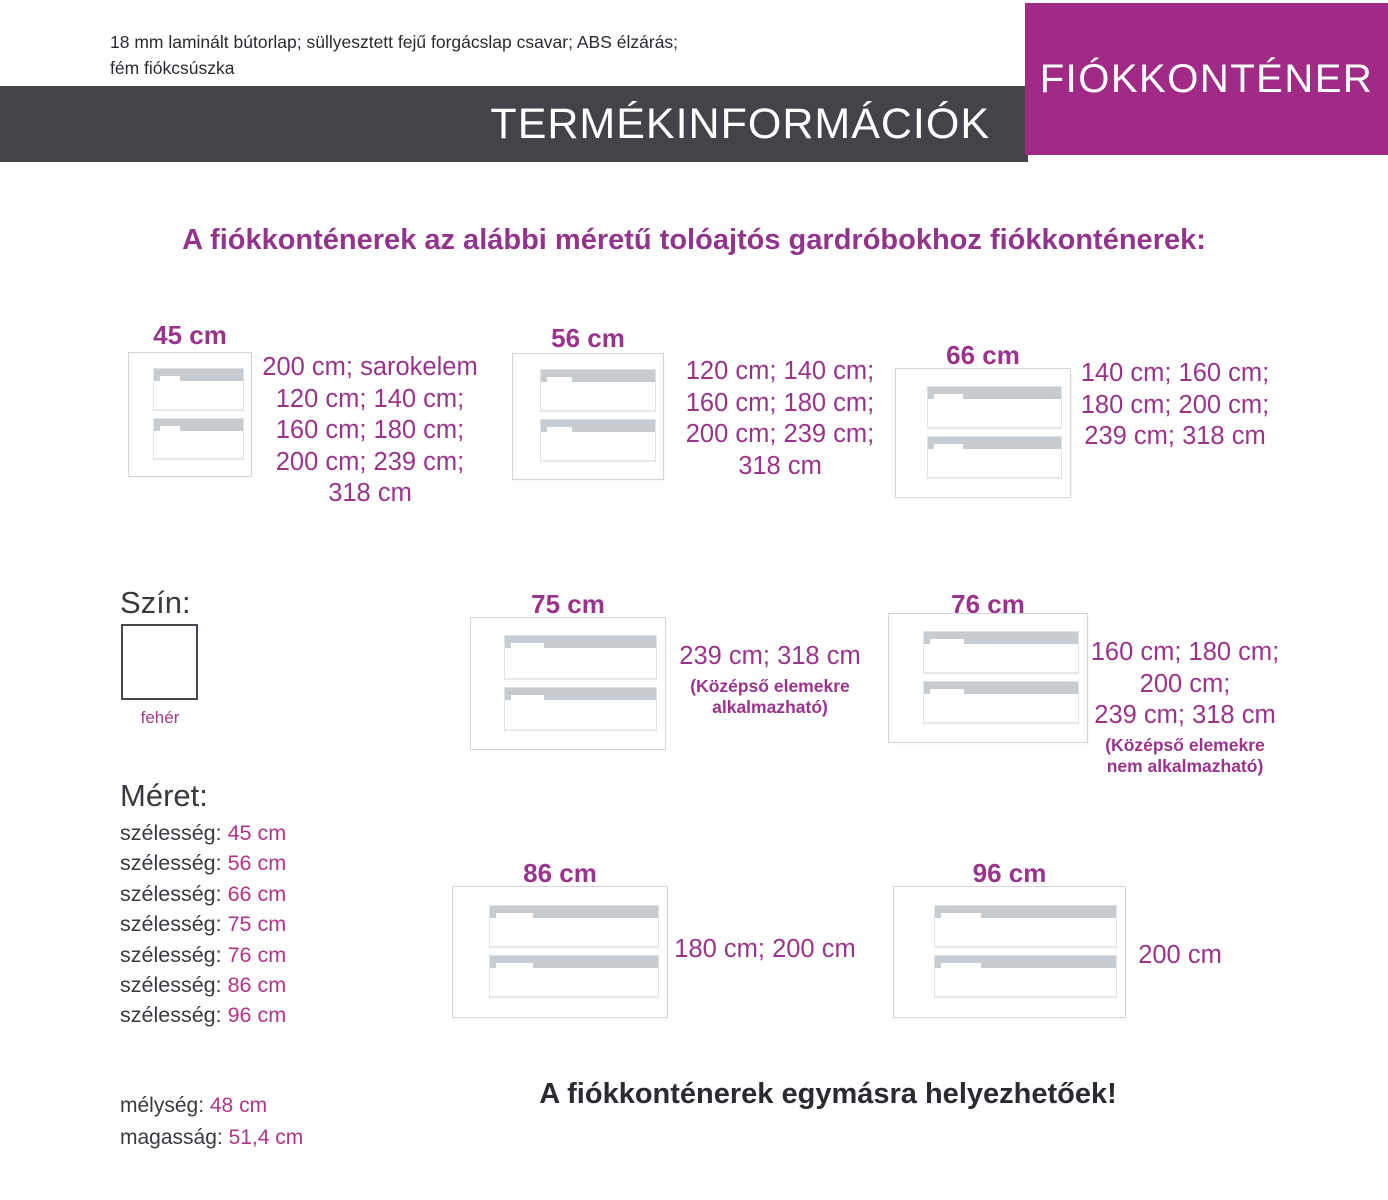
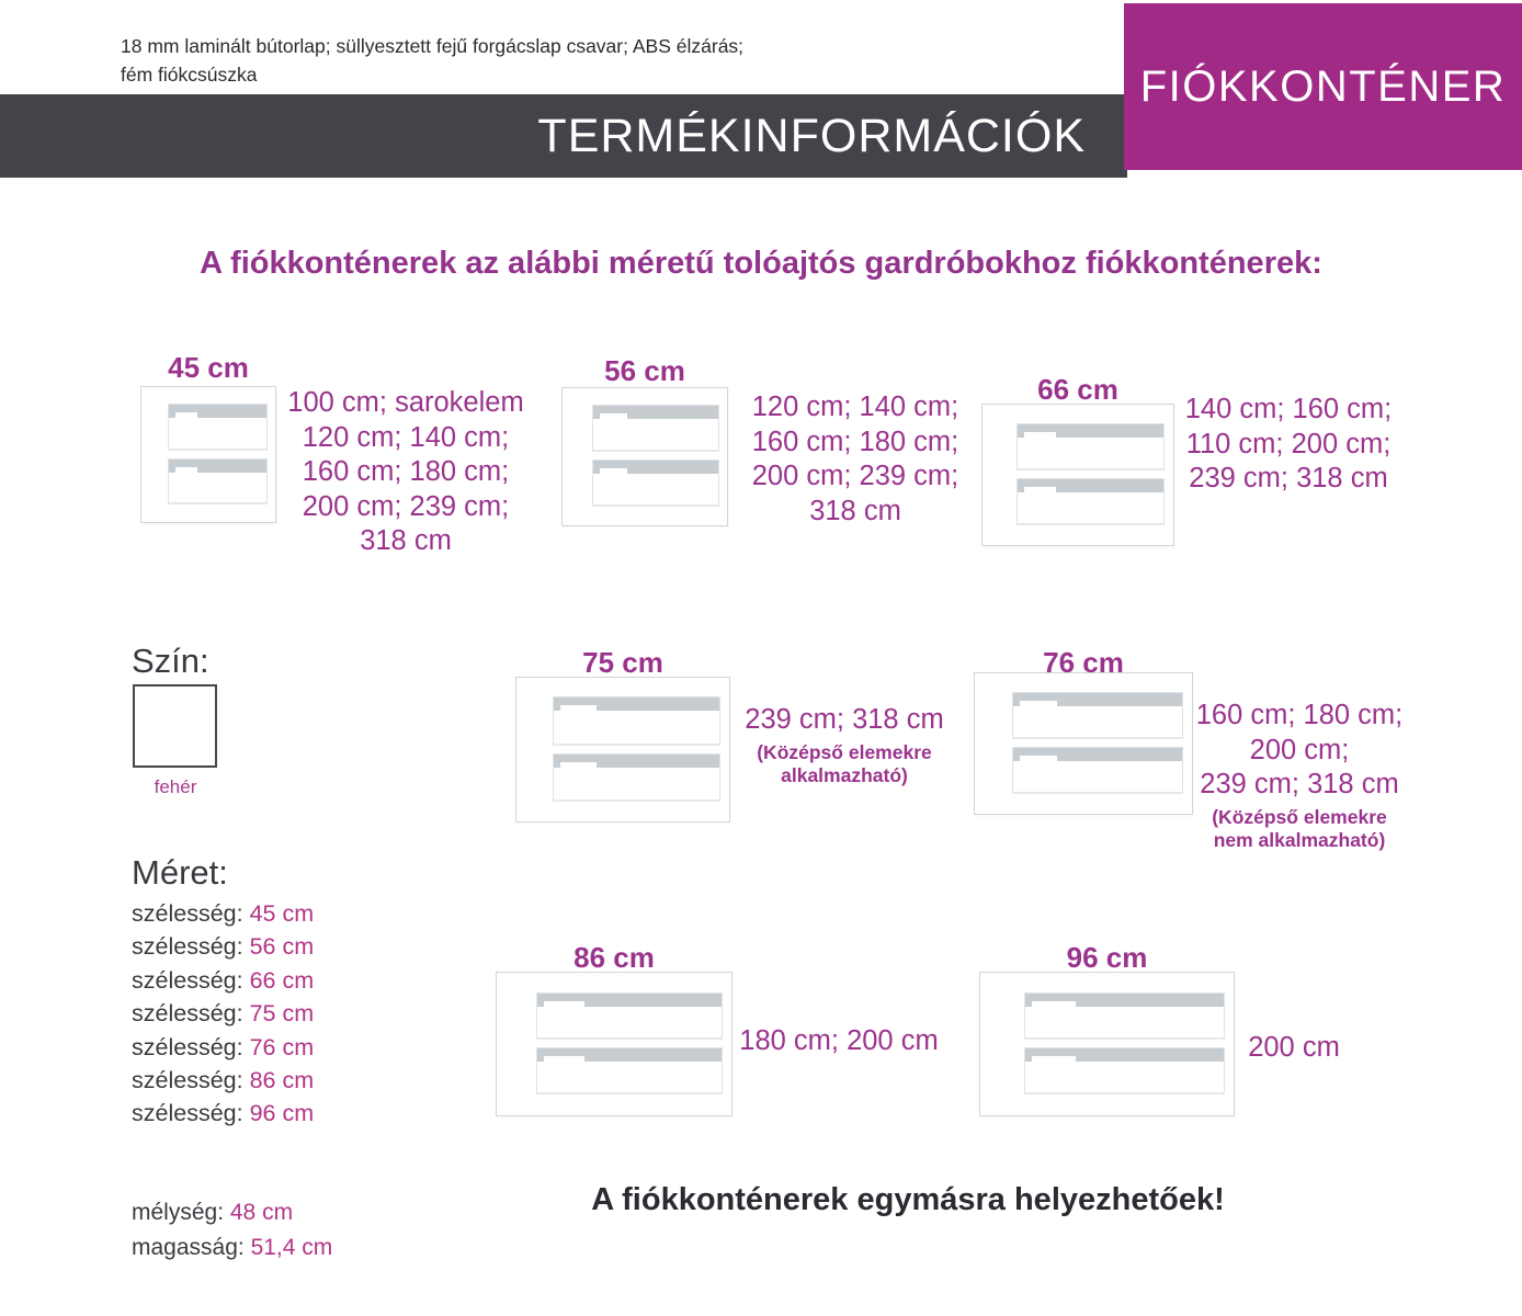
  18 mm laminált bútorlap; süllyesztett fejű forgácslap csavar; ABS élzárás;
  fém fiókcsúszka
  TERMÉKINFORMÁCIÓK
  FIÓKKONTÉNER
  A fiókkonténerek az alábbi méretű tolóajtós gardróbokhoz fiókkonténerek:
  45 cm
- 200 cm; sarokelem
+ 100 cm; sarokelem
  120 cm; 140 cm;
  160 cm; 180 cm;
  200 cm; 239 cm;
  318 cm
  56 cm
  120 cm; 140 cm;
  160 cm; 180 cm;
  200 cm; 239 cm;
  318 cm
  66 cm
  140 cm; 160 cm;
- 180 cm; 200 cm;
+ 110 cm; 200 cm;
  239 cm; 318 cm
  75 cm
  239 cm; 318 cm
  (Középső elemekre alkalmazható)
  76 cm
  160 cm; 180 cm;
  200 cm;
  239 cm; 318 cm
  (Középső elemekre nem alkalmazható)
  86 cm
  180 cm; 200 cm
  96 cm
  200 cm
  Szín:
  fehér
  Méret:
  szélesség: 45 cm
  szélesség: 56 cm
  szélesség: 66 cm
  szélesség: 75 cm
  szélesség: 76 cm
  szélesség: 86 cm
  szélesség: 96 cm
  mélység: 48 cm
  magasság: 51,4 cm
  A fiókkonténerek egymásra helyezhetőek!
